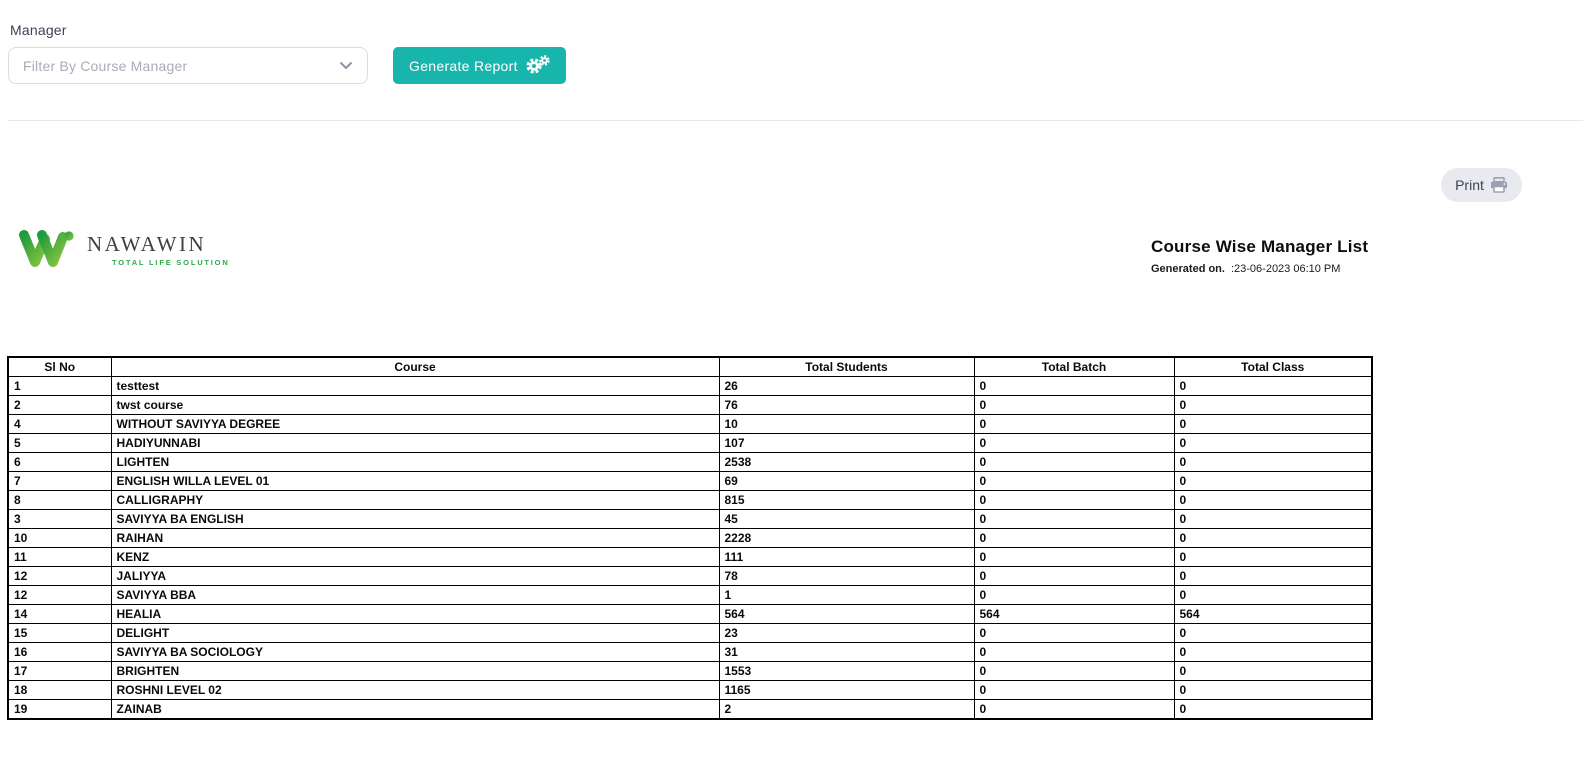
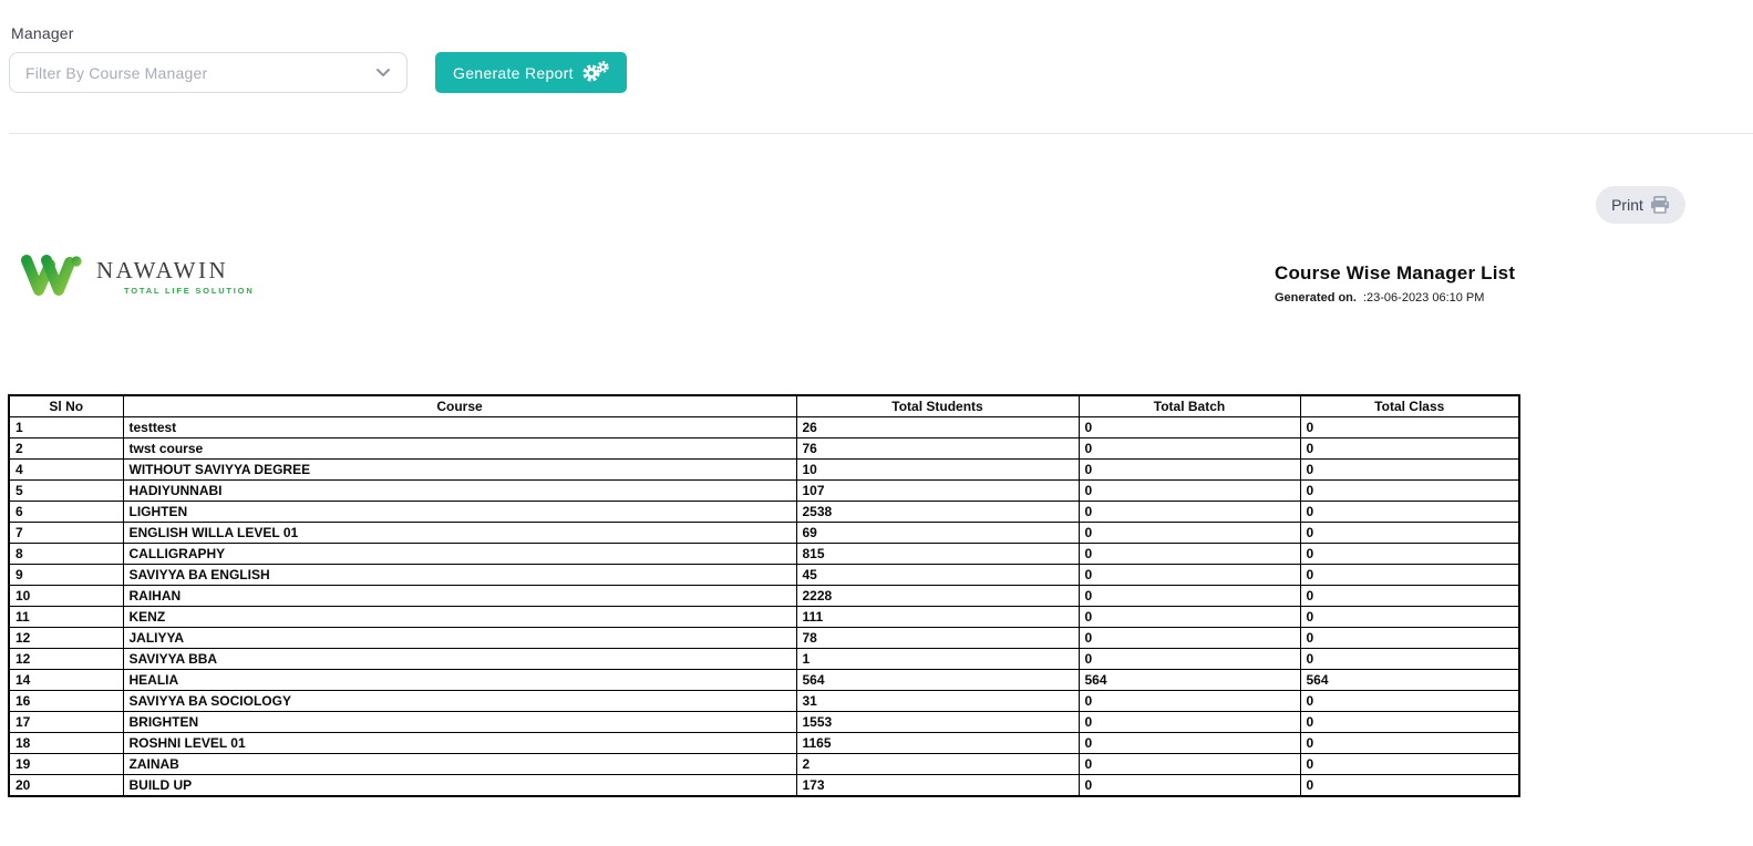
  Manager
  Filter By Course Manager
  Generate Report
  Print
  NAWAWIN
  TOTAL LIFE SOLUTION
  Course Wise Manager List
  Generated on. :23-06-2023 06:10 PM
  Sl No	Course	Total Students	Total Batch	Total Class
  1	testtest	26	0	0
  2	twst course	76	0	0
  4	WITHOUT SAVIYYA DEGREE	10	0	0
  5	HADIYUNNABI	107	0	0
  6	LIGHTEN	2538	0	0
  7	ENGLISH WILLA LEVEL 01	69	0	0
  8	CALLIGRAPHY	815	0	0
- 3	SAVIYYA BA ENGLISH	45	0	0
+ 9	SAVIYYA BA ENGLISH	45	0	0
  10	RAIHAN	2228	0	0
  11	KENZ	111	0	0
  12	JALIYYA	78	0	0
  12	SAVIYYA BBA	1	0	0
  14	HEALIA	564	564	564
- 15	DELIGHT	23	0	0
  16	SAVIYYA BA SOCIOLOGY	31	0	0
  17	BRIGHTEN	1553	0	0
- 18	ROSHNI LEVEL 02	1165	0	0
+ 18	ROSHNI LEVEL 01	1165	0	0
  19	ZAINAB	2	0	0
+ 20	BUILD UP	173	0	0
